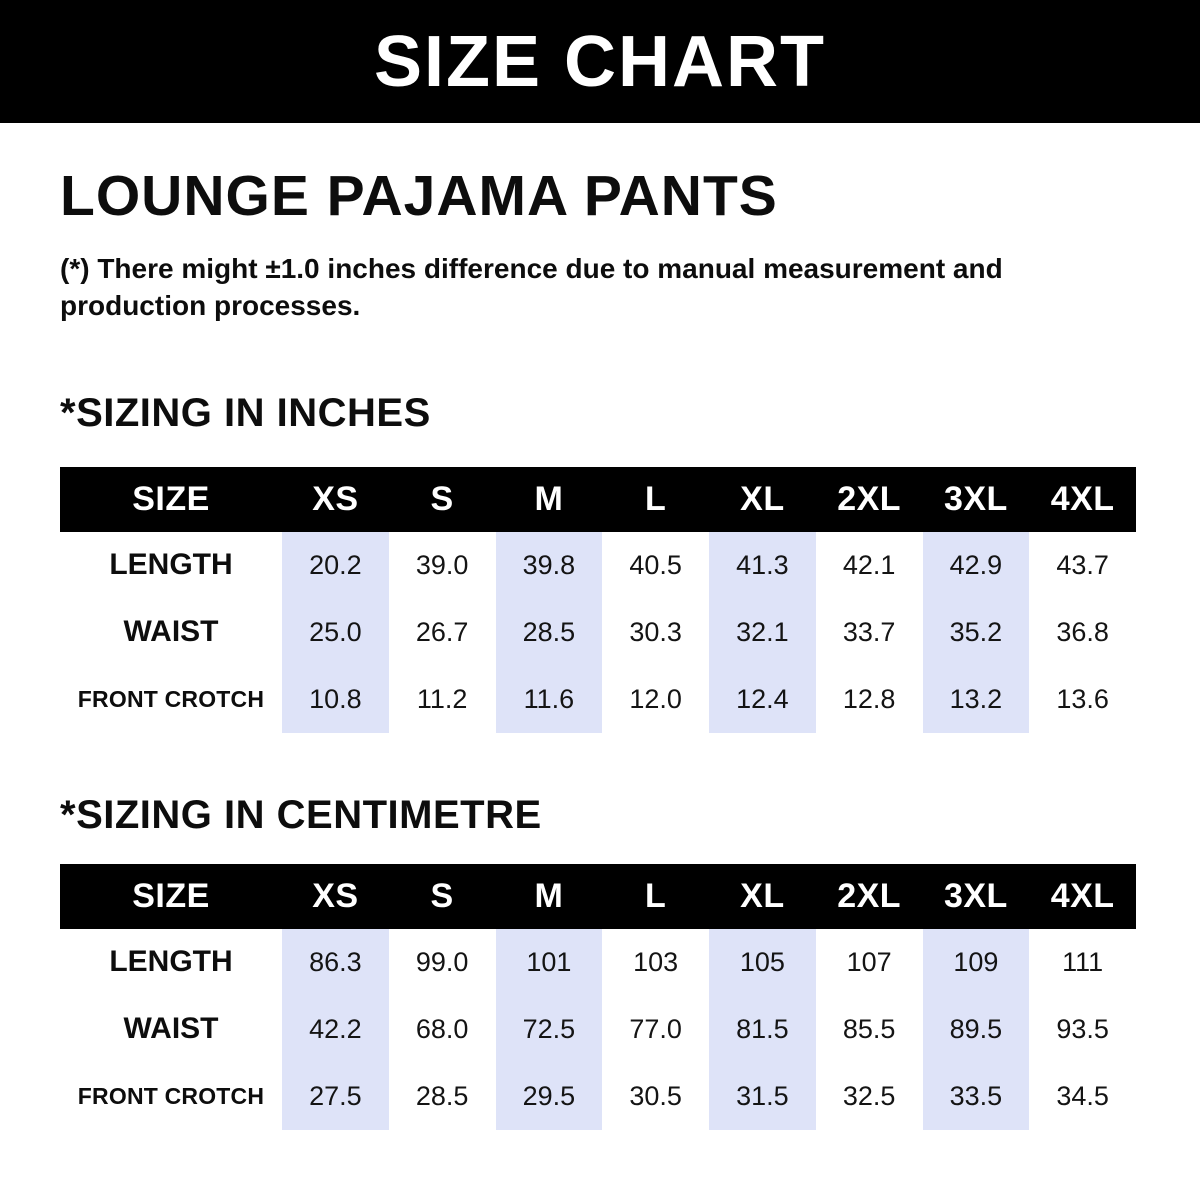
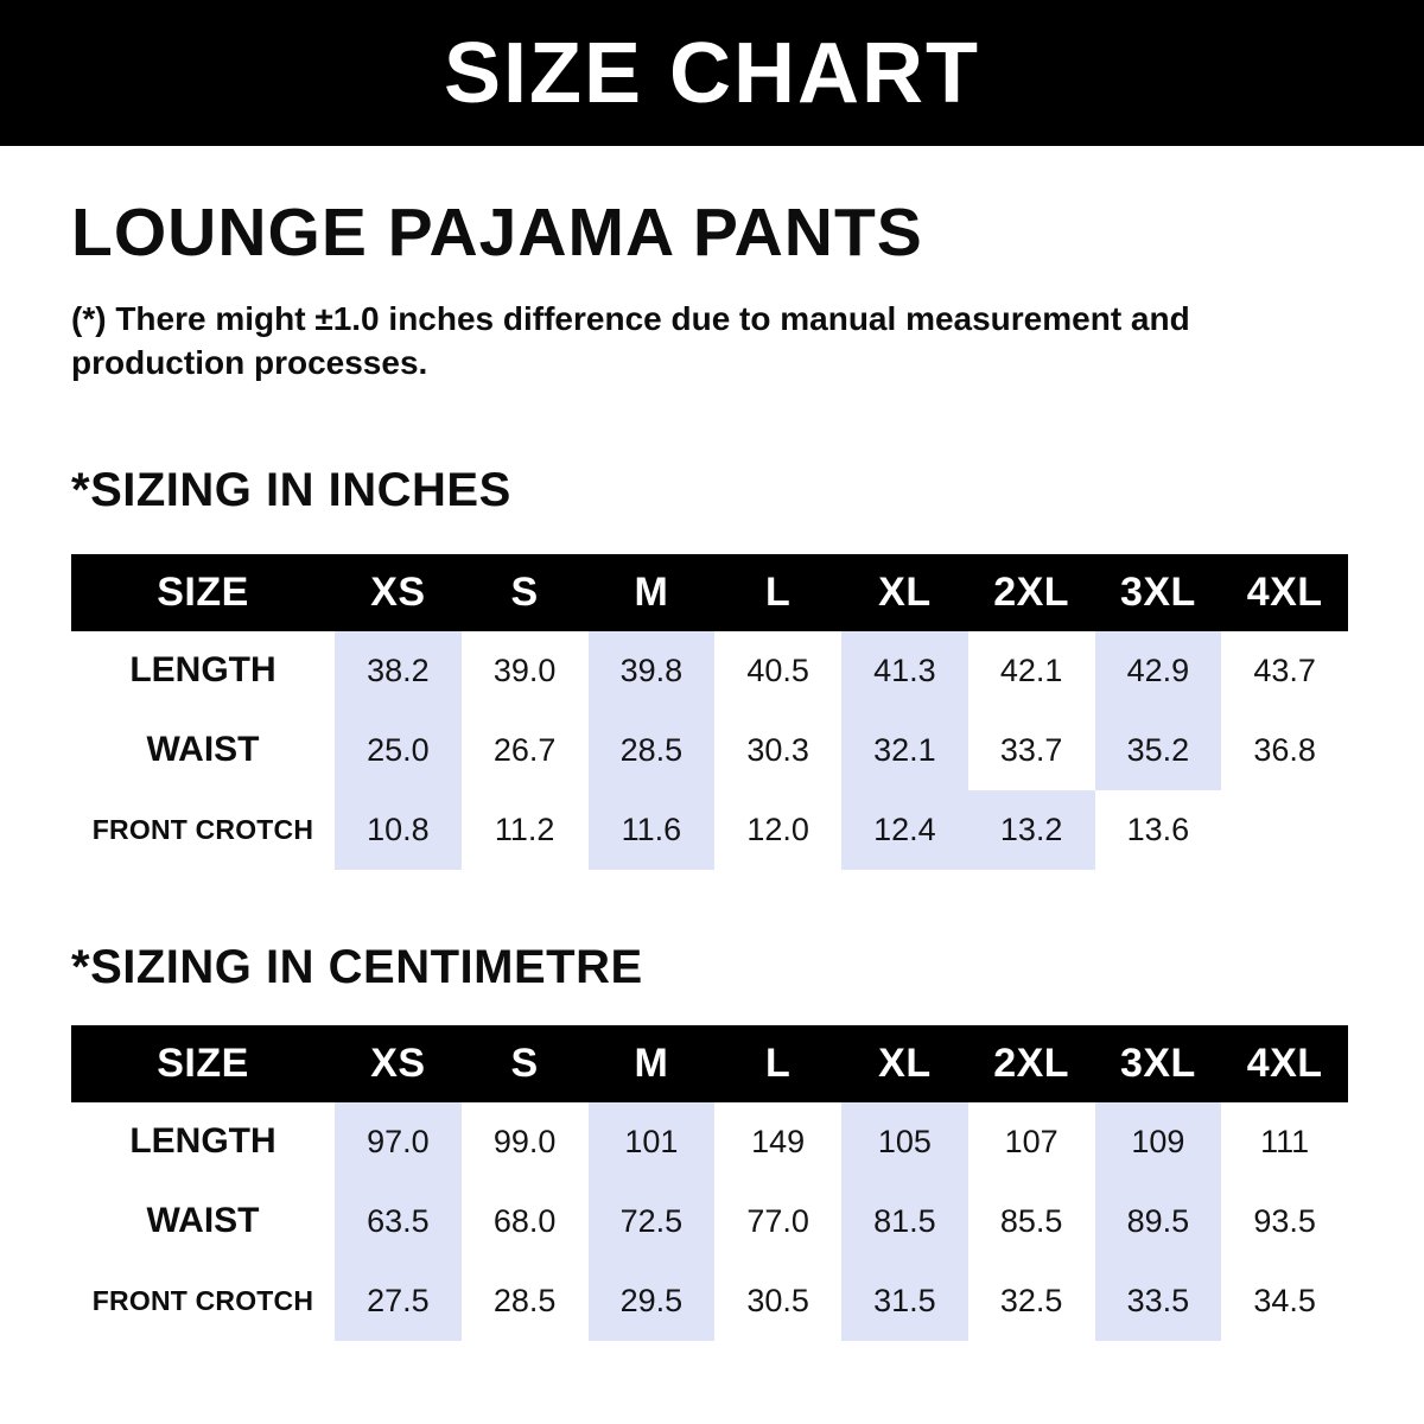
  SIZE CHART
  LOUNGE PAJAMA PANTS
  (*) There might ±1.0 inches difference due to manual measurement and production processes.
  *SIZING IN INCHES
  SIZE
  XS
  S
  M
  L
  XL
  2XL
  3XL
  4XL
  LENGTH
- 20.2
+ 38.2
  39.0
  39.8
  40.5
  41.3
  42.1
  42.9
  43.7
  WAIST
  25.0
  26.7
  28.5
  30.3
  32.1
  33.7
  35.2
  36.8
  FRONT CROTCH
  10.8
  11.2
  11.6
  12.0
  12.4
- 12.8
  13.2
  13.6
  *SIZING IN CENTIMETRE
  SIZE
  XS
  S
  M
  L
  XL
  2XL
  3XL
  4XL
  LENGTH
- 86.3
+ 97.0
  99.0
  101
- 103
+ 149
  105
  107
  109
  111
  WAIST
- 42.2
+ 63.5
  68.0
  72.5
  77.0
  81.5
  85.5
  89.5
  93.5
  FRONT CROTCH
  27.5
  28.5
  29.5
  30.5
  31.5
  32.5
  33.5
  34.5
